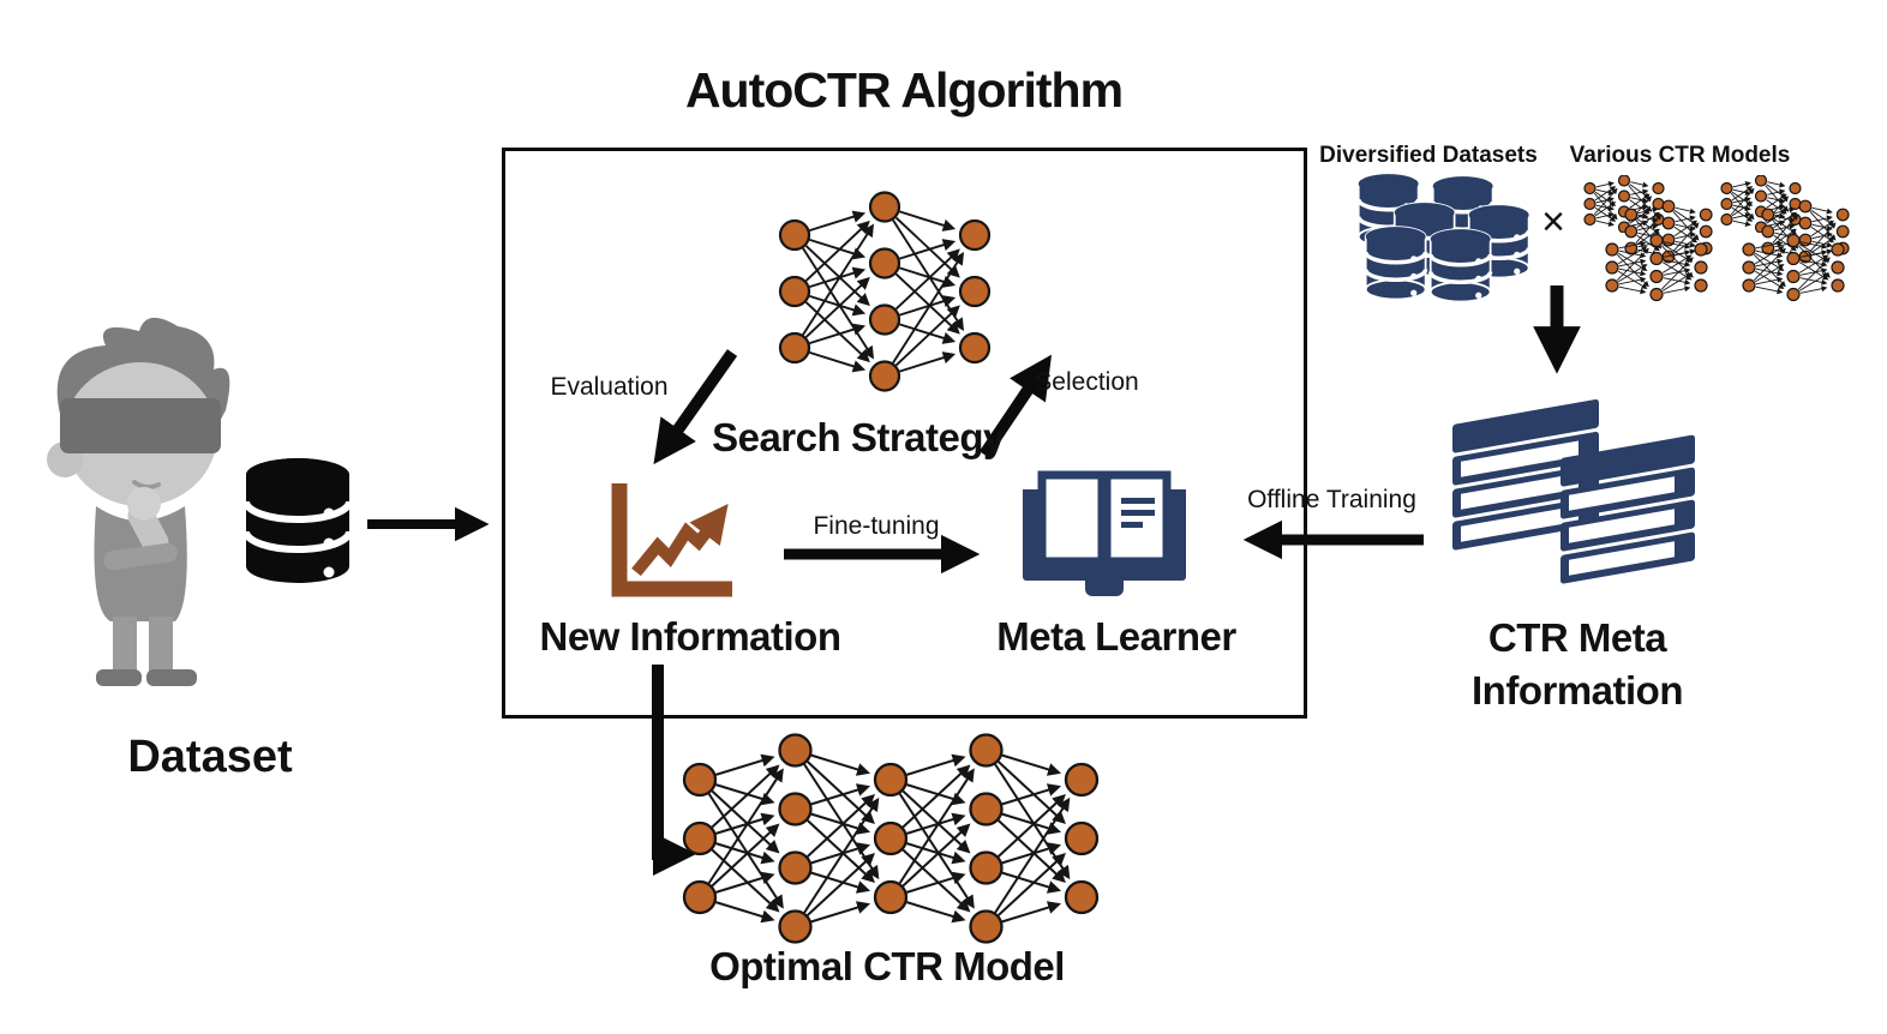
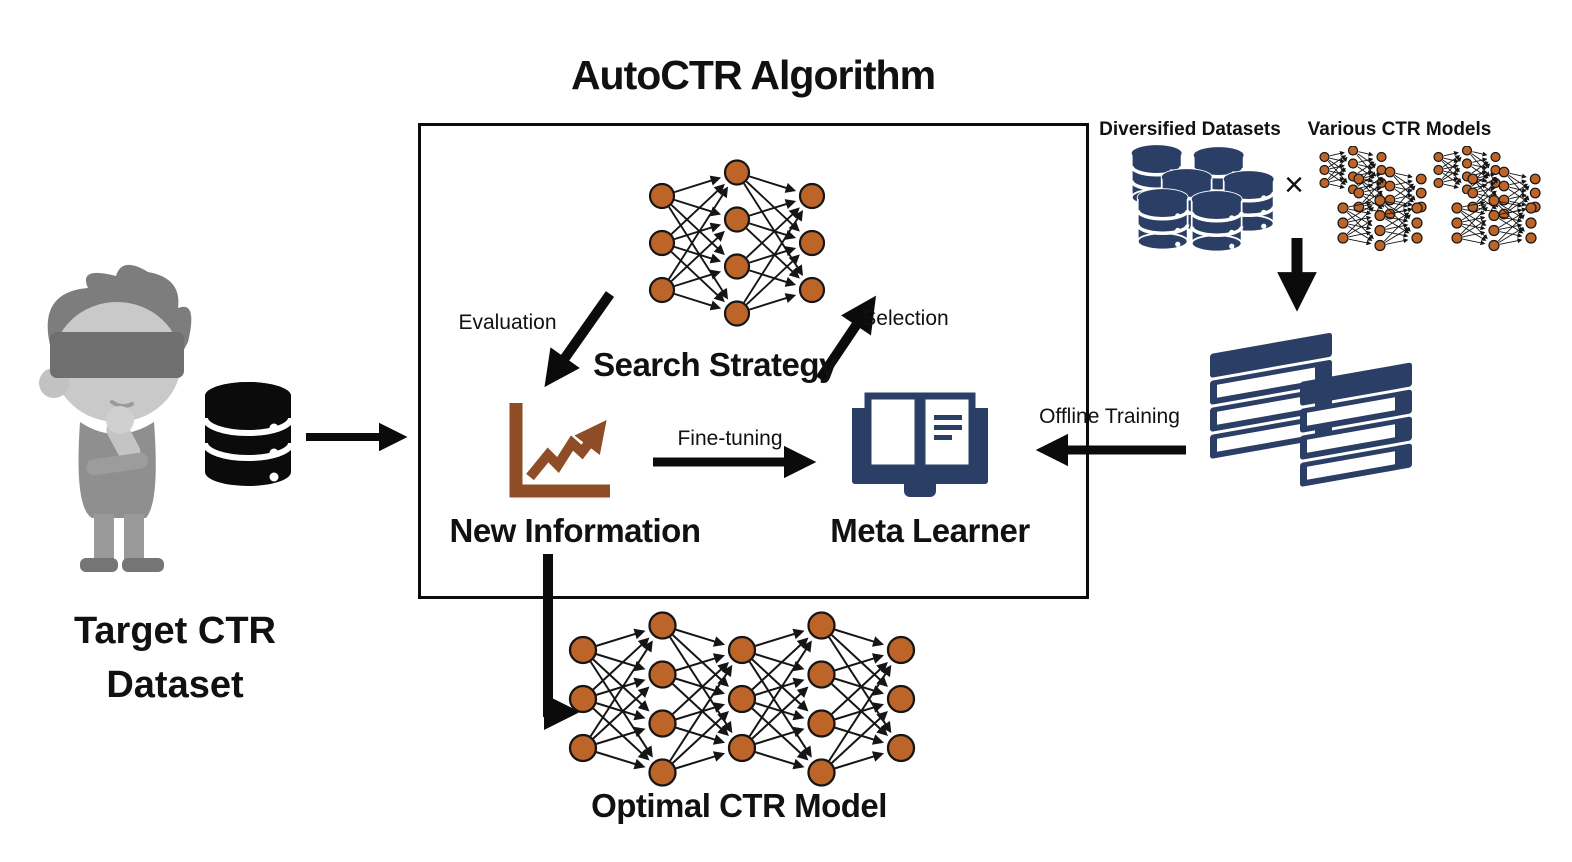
  AutoCTR Algorithm
  Evaluation
  Selection
  Search Strategy
  Fine-tuning
  New Information
  Meta Learner
  Offline Training
+ Target CTR
  Dataset
  Diversified Datasets
  Various CTR Models
  ×
- CTR Meta
- Information
  Optimal CTR Model
